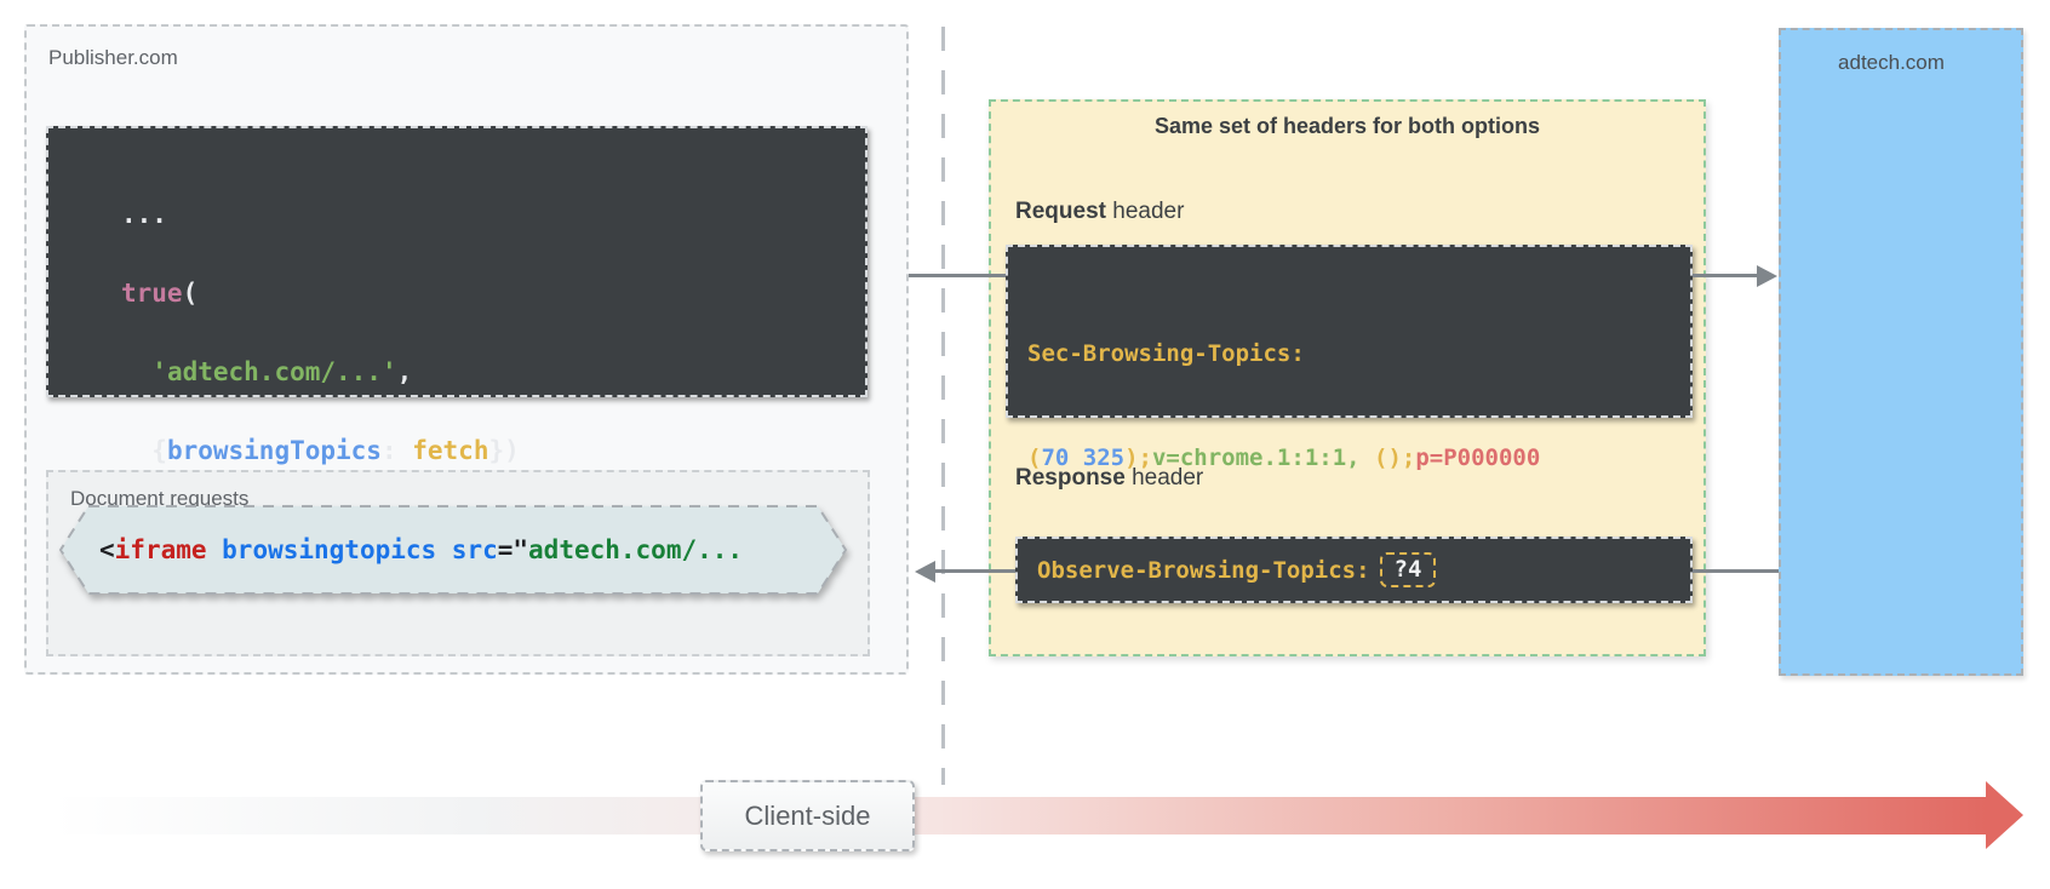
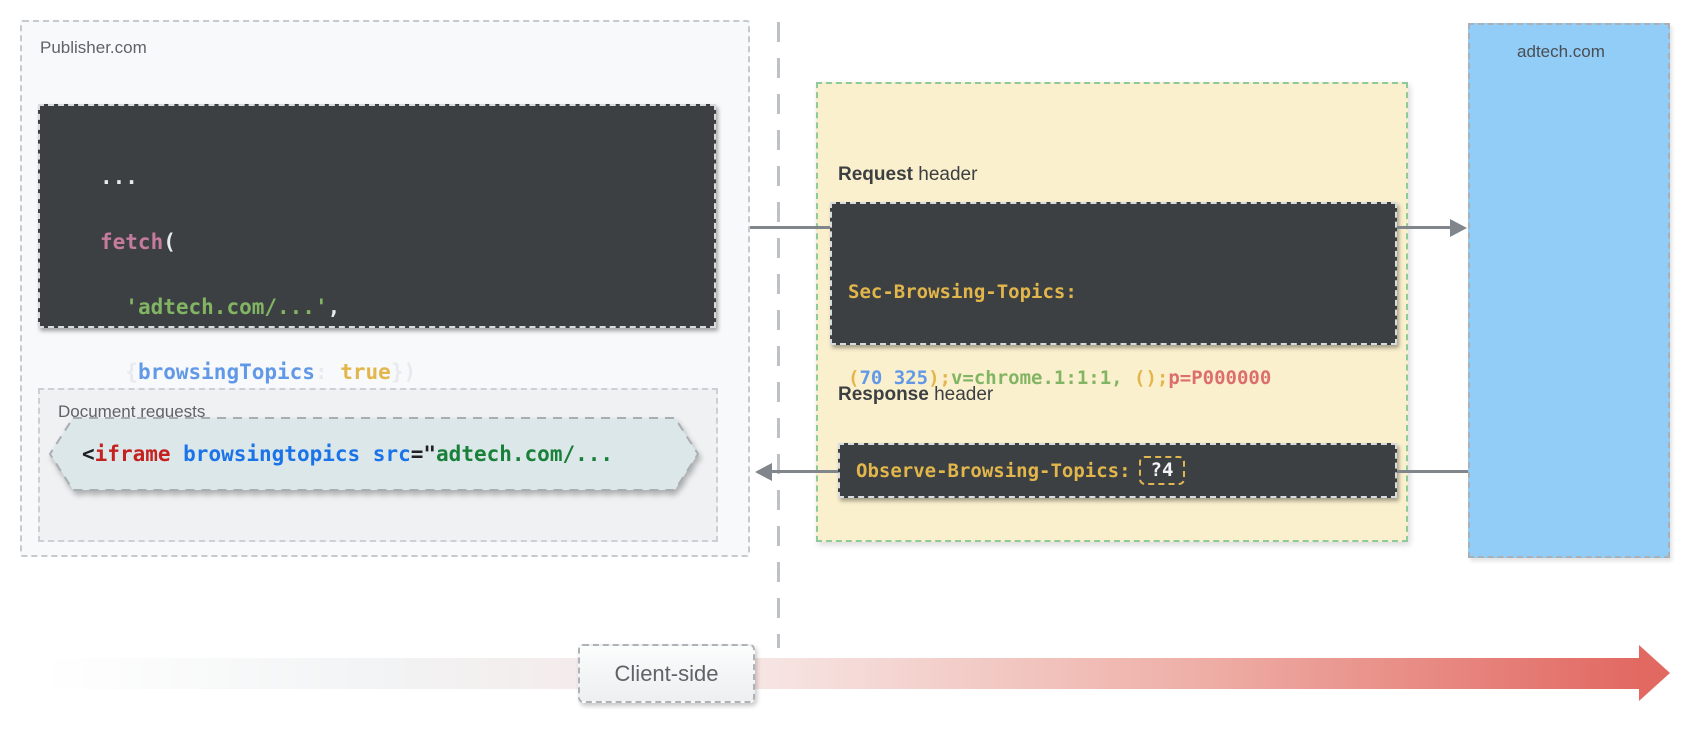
  Publisher.com
  ...
- true(
+ fetch(
  'adtech.com/...',
- browsingTopics fetch
+ browsingTopics true
  Document requests
  <
  iframe
  browsingtopics src
  ="
  adtech.com/...
- Same set of headers for both options
  Request header
  Sec-Browsing-Topics:
  (70 325);v=chrome.1:1:1, ();p=P000000
  Response header
  Observe-Browsing-Topics:
  ?4
  adtech.com
  Client-side
